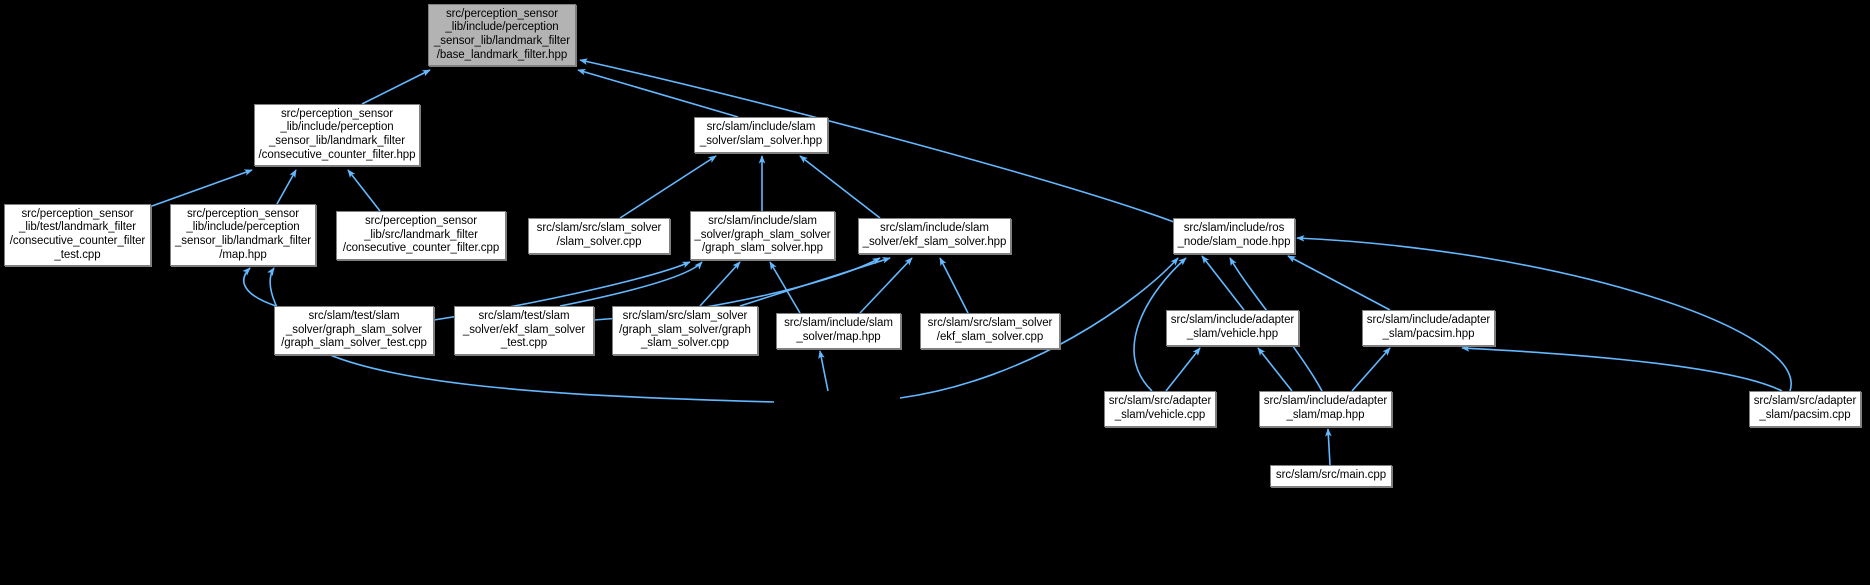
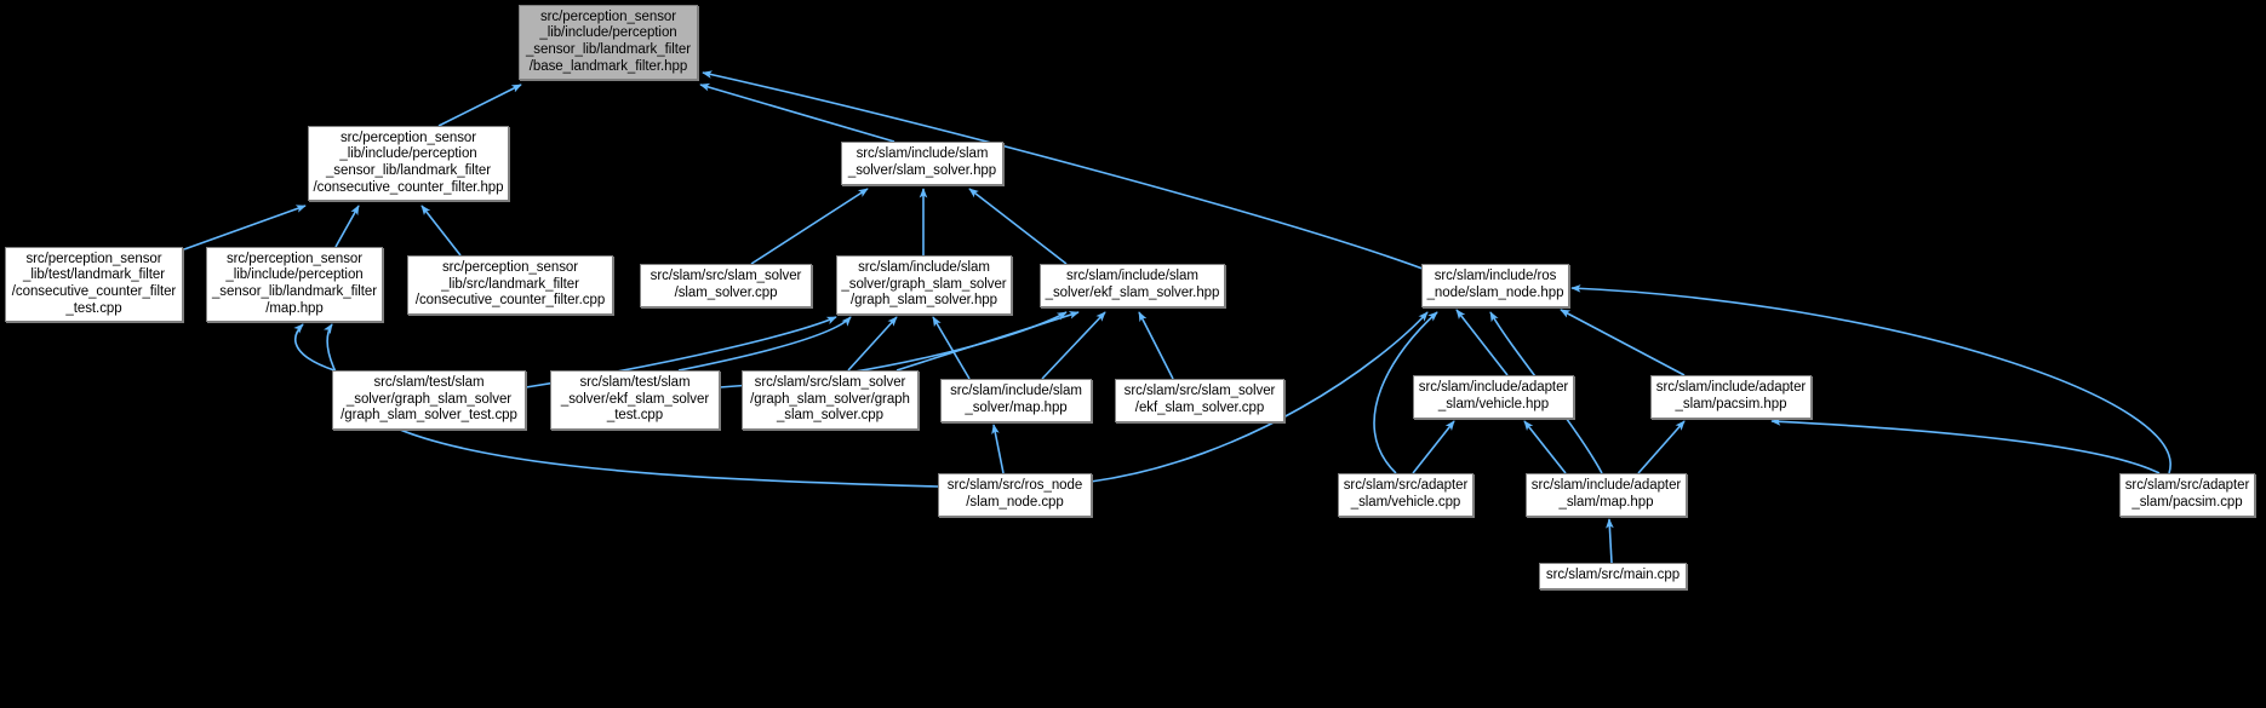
  src/perception_sensor
  _lib/include/perception
  _sensor_lib/landmark_filter
  /base_landmark_filter.hpp
  src/perception_sensor
  _lib/include/perception
  _sensor_lib/landmark_filter
  /consecutive_counter_filter.hpp
  src/slam/include/slam
  _solver/slam_solver.hpp
  src/perception_sensor
  _lib/test/landmark_filter
  /consecutive_counter_filter
  _test.cpp
  src/perception_sensor
  _lib/include/perception
  _sensor_lib/landmark_filter
  /map.hpp
  src/perception_sensor
  _lib/src/landmark_filter
  /consecutive_counter_filter.cpp
  src/slam/src/slam_solver
  /slam_solver.cpp
  src/slam/include/slam
  _solver/graph_slam_solver
  /graph_slam_solver.hpp
  src/slam/include/slam
  _solver/ekf_slam_solver.hpp
  src/slam/include/ros
  _node/slam_node.hpp
  src/slam/test/slam
  _solver/graph_slam_solver
  /graph_slam_solver_test.cpp
  src/slam/test/slam
  _solver/ekf_slam_solver
  _test.cpp
  src/slam/src/slam_solver
  /graph_slam_solver/graph
  _slam_solver.cpp
  src/slam/include/slam
  _solver/map.hpp
  src/slam/src/slam_solver
  /ekf_slam_solver.cpp
  src/slam/include/adapter
  _slam/vehicle.hpp
  src/slam/include/adapter
  _slam/pacsim.hpp
+ src/slam/src/ros_node
+ /slam_node.cpp
  src/slam/src/adapter
  _slam/vehicle.cpp
  src/slam/include/adapter
  _slam/map.hpp
  src/slam/src/adapter
  _slam/pacsim.cpp
  src/slam/src/main.cpp
